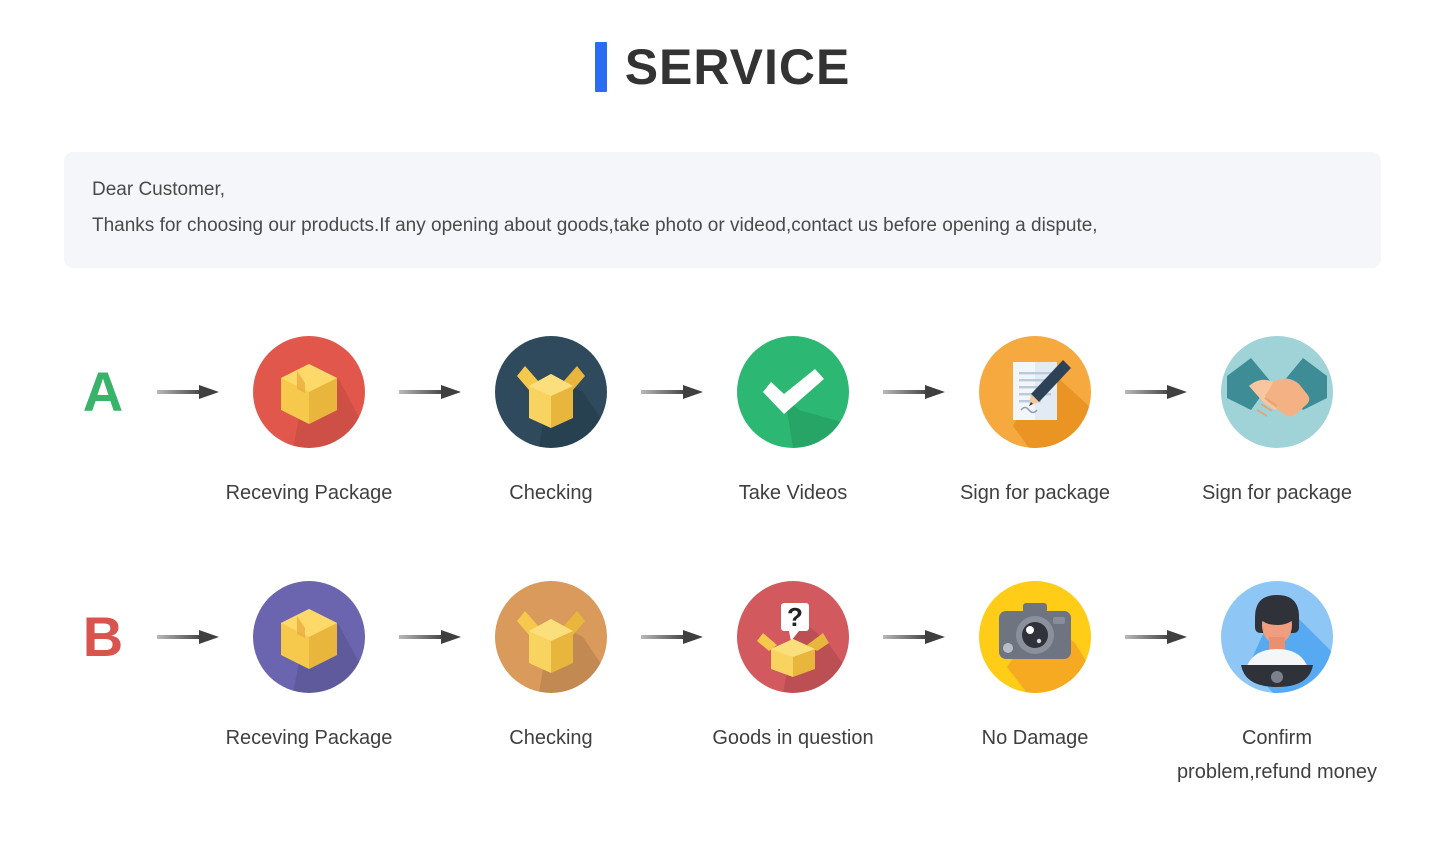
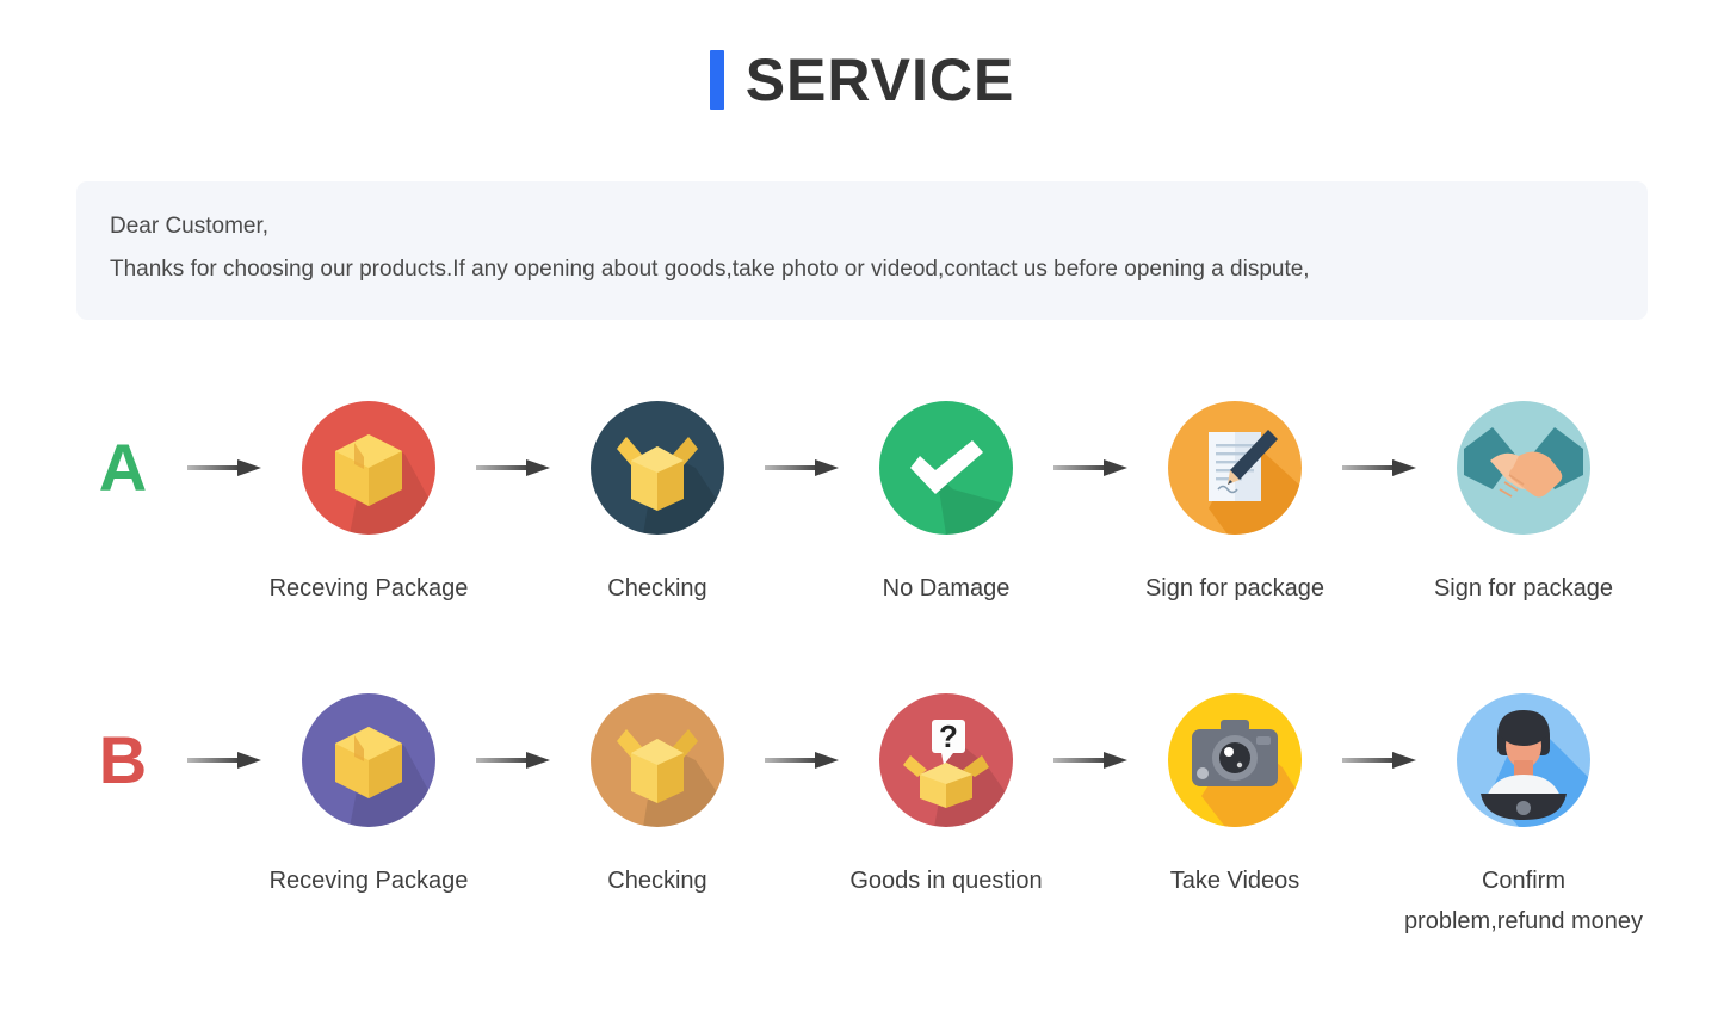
  SERVICE
  Dear Customer,
  Thanks for choosing our products.If any opening about goods,take photo or videod,contact us before opening a dispute,
  A
  Receving Package
  Checking
- Take Videos
+ No Damage
  Sign for package
  Sign for package
  B
  Receving Package
  Checking
  ?
  Goods in question
- No Damage
+ Take Videos
  Confirm problem,refund money
